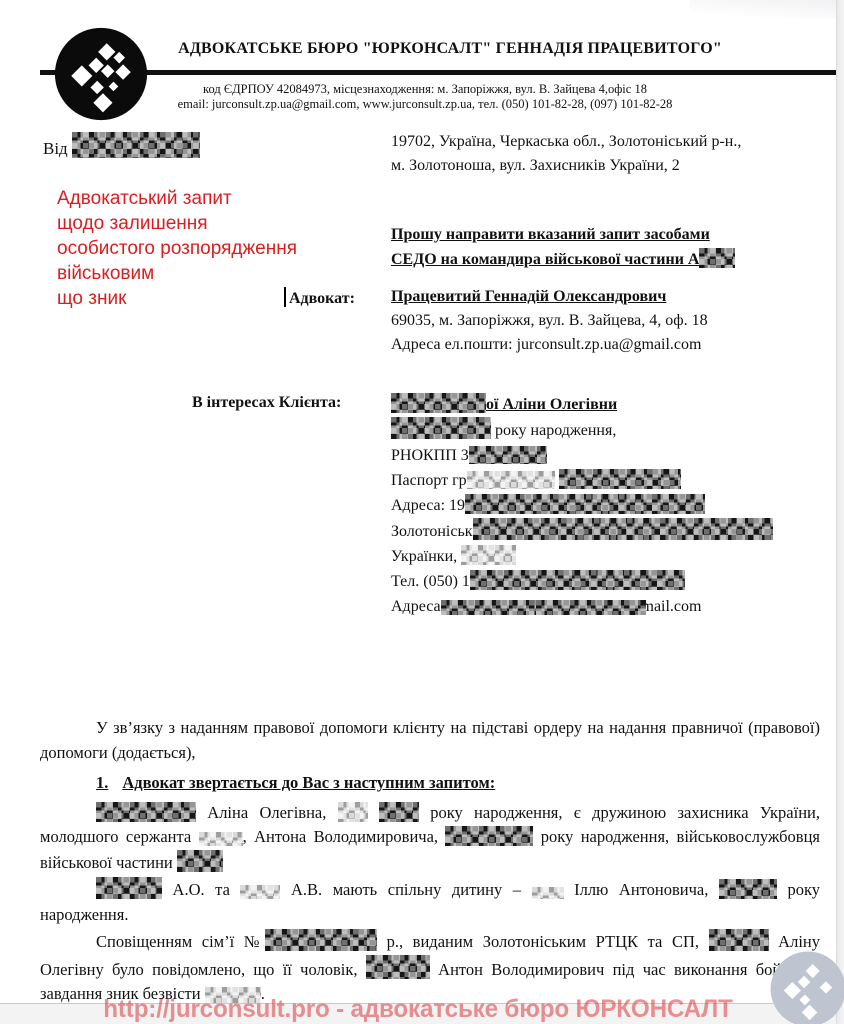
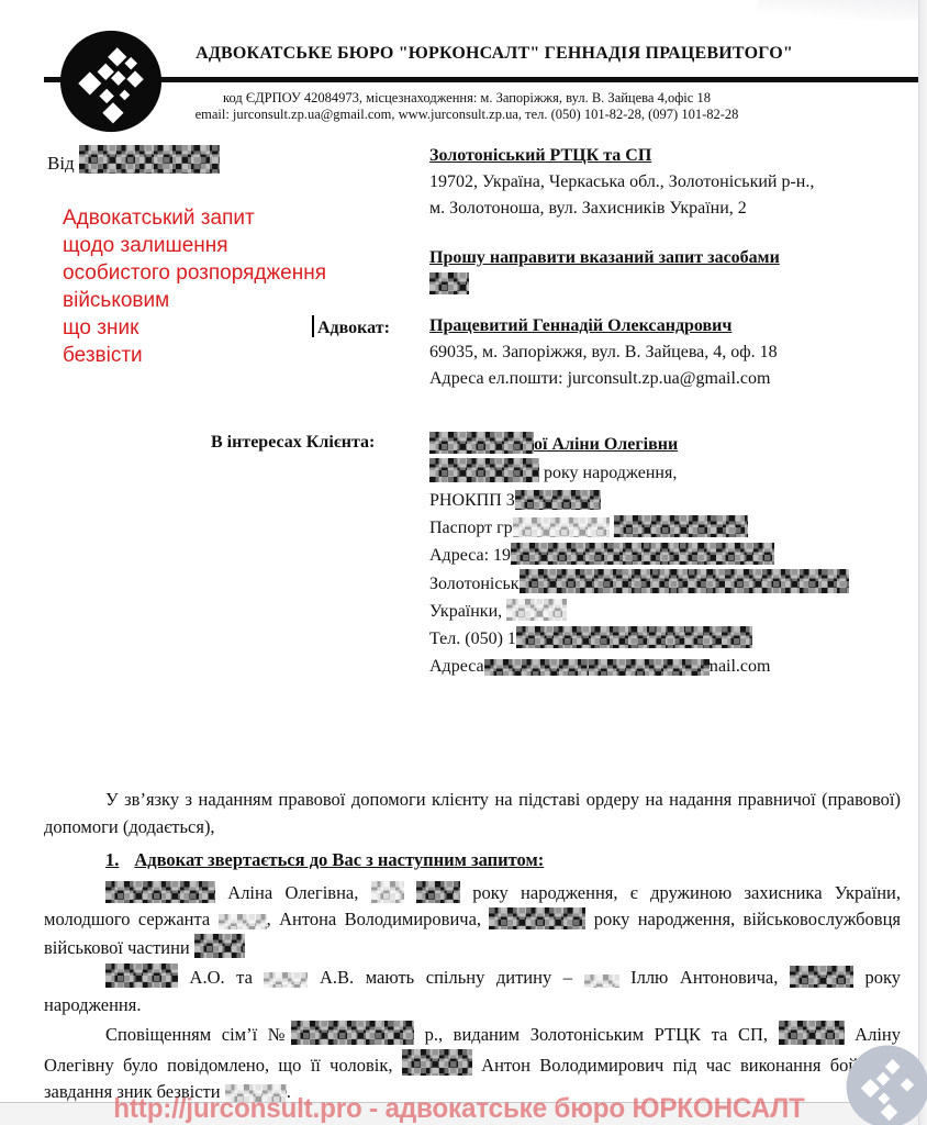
  АДВОКАТСЬКЕ БЮРО "ЮРКОНСАЛТ" ГЕННАДІЯ ПРАЦЕВИТОГО"
  код ЄДРПОУ 42084973, місцезнаходження: м. Запоріжжя, вул. В. Зайцева 4,офіс 18
  email: jurconsult.zp.ua@gmail.com, www.jurconsult.zp.ua, тел. (050) 101-82-28, (097) 101-82-28
  Від
  Адвокатський запит
  щодо залишення
  особистого розпорядження
  військовим
  що зник
+ безвісти
+ Золотоніський РТЦК та СП
  19702, Україна, Черкаська обл., Золотоніський р-н.,
  м. Золотоноша, вул. Захисників України, 2
  Прошу направити вказаний запит засобами
- СЕДО на командира військової частини А
  Адвокат:
  Працевитий Геннадій Олександрович
  69035, м. Запоріжжя, вул. В. Зайцева, 4, оф. 18
  Адреса ел.пошти: jurconsult.zp.ua@gmail.com
  В інтересах Клієнта:
  ої Аліни Олегівни
  року народження,
  РНОКПП 3
  Паспорт гр
  Адреса: 19
  Золотоніськ
  Українки,
  Тел. (050) 1
  Адреса ел.пошти: jurconsult.zp.ua@gmail.com
  У зв’язку з наданням правової допомоги клієнту на підставі ордеру на надання правничої (правової) допомоги (додається),
  1. Адвокат звертається до Вас з наступним запитом:
  Аліна Олегівна, року народження, є дружиною захисника України, молодшого сержанта , Антона Володимировича, року народження, військовослужбовця військової частини
  А.О. та А.В. мають спільну дитину – Іллю Антоновича, року народження.
  Сповіщенням сім’ї № р., виданим Золотоніським РТЦК та СП, Аліну Олегівну було повідомлено, що її чоловік, Антон Володимирович під час виконання бо завдання зник безвісти .
  http://jurconsult.pro - адвокатське бюро ЮРКОНСАЛТ
